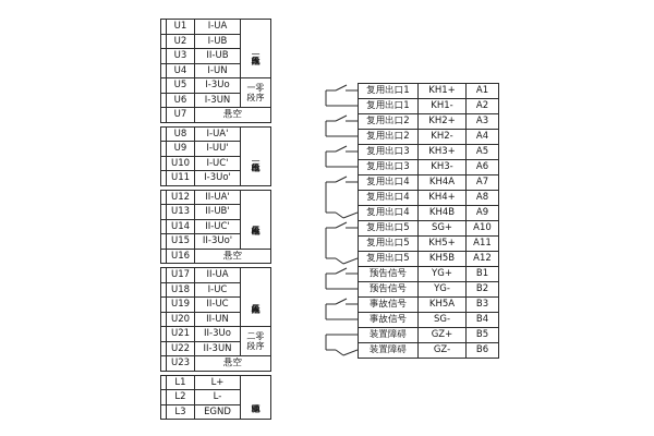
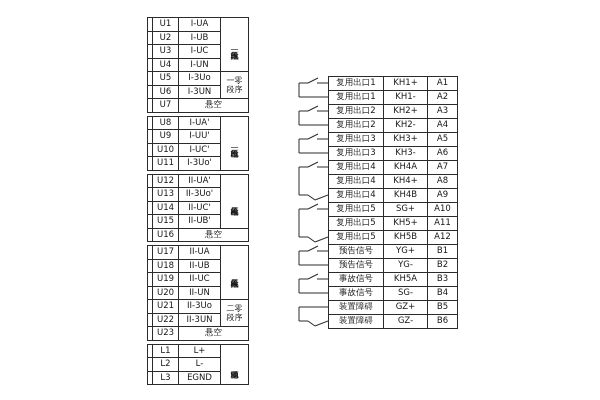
  	U1	I-UA
  	U2	I-UB
- 	U3	II-UB
+ 	U3	I-UC
  	U4	I-UN
  	U5	I-3Uo	一零段序
  	U6	I-3UN
  	U7	悬空
  	U8	I-UA'
  	U9	I-UU'
  	U10	I-UC'
  	U11	I-3Uo'
  	U12	II-UA'
- 	U13	II-UB'
+ 	U13	II-3Uo'
  	U14	II-UC'
- 	U15	II-3Uo'
+ 	U15	II-UB'
  	U16	悬空
  	U17	II-UA
- 	U18	I-UC
+ 	U18	II-UB
  	U19	II-UC
  	U20	II-UN
  	U21	II-3Uo	二零段序
  	U22	II-3UN
  	U23	悬空
  	L1	L+
  	L2	L-
  	L3	EGND
  复用出口1	KH1+	A1
  复用出口1	KH1-	A2
  复用出口2	KH2+	A3
  复用出口2	KH2-	A4
  复用出口3	KH3+	A5
  复用出口3	KH3-	A6
  复用出口4	KH4A	A7
  复用出口4	KH4+	A8
  复用出口4	KH4B	A9
  复用出口5	SG+	A10
  复用出口5	KH5+	A11
  复用出口5	KH5B	A12
  预告信号	YG+	B1
  预告信号	YG-	B2
  事故信号	KH5A	B3
  事故信号	SG-	B4
  装置障碍	GZ+	B5
  装置障碍	GZ-	B6
